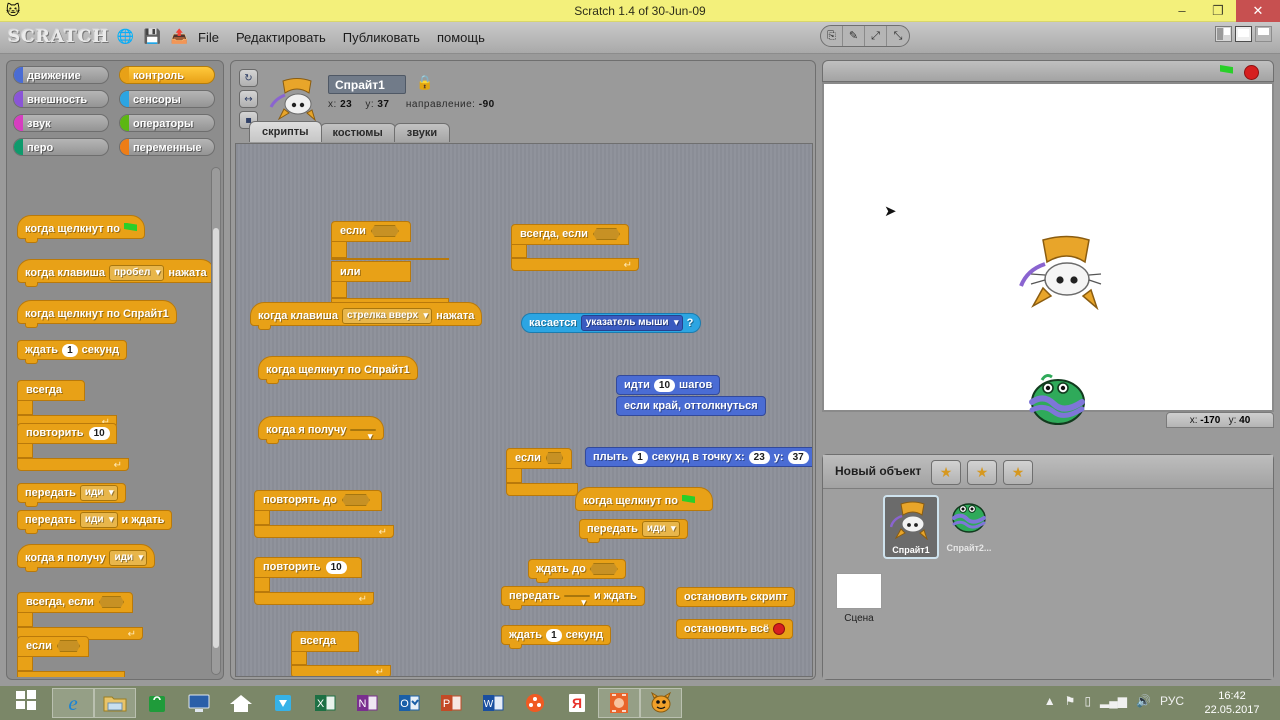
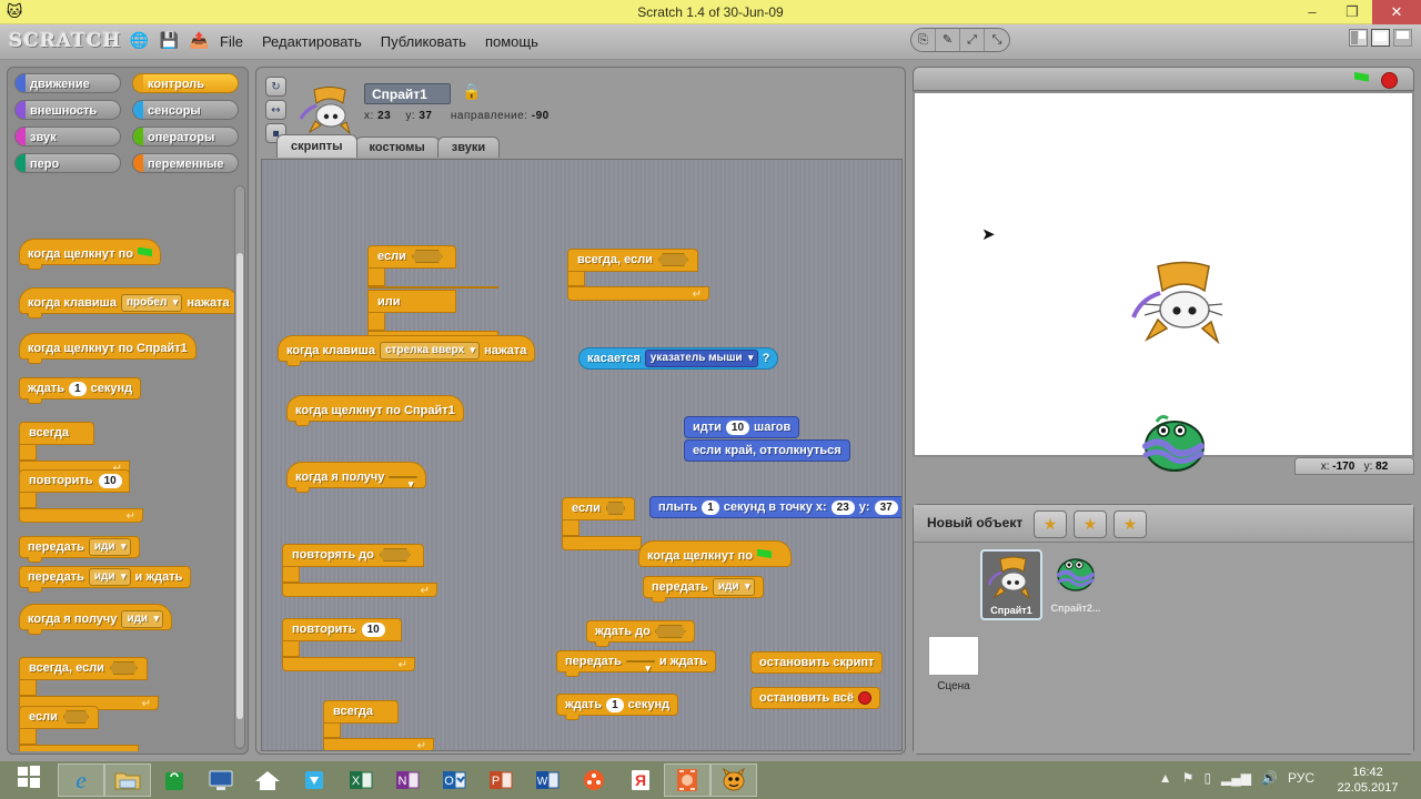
  🐱
  Scratch 1.4 of 30-Jun-09
  –
  ❐
  ✕
  SCRATCH
  🌐
  💾
  📤
  File
  Редактировать
  Публиковать
  помощь
  ⎘
  ✎
  ⤢
  ⤡
  движение
  контроль
  внешность
  сенсоры
  звук
  операторы
  перо
  переменные
  когда щелкнут по
  когда клавиша
  пробел
  нажата
  когда щелкнут по Спрайт1
  ждать
  1
  секунд
  всегда
  повторить
  10
  ↵
  передать
  иди
  передать
  иди
  и ждать
  когда я получу
  иди
  всегда, если
  ↵
  если
  ↻
  ↔
  ▪
  Спрайт1
  🔒
  x: 23 y: 37 направление: -90
  скрипты
  костюмы
  звуки
  если
  или
  когда клавиша
  стрелка вверх
  нажата
  когда щелкнут по Спрайт1
  когда я получу
  повторять до
  ↵
  повторить
  10
  ↵
  всегда
  ↵
  всегда, если
  ↵
  касается
  указатель мыши
  ?
  идти
  10
  шагов
  если край, оттолкнуться
  если
  плыть
  1
  секунд в точку x:
  23
  y:
  37
  когда щелкнут по
  передать
  иди
  ждать до
  передать
  и ждать
  ждать
  1
  секунд
  остановить скрипт
  остановить всё
- x: -170 y: 40
+ x: -170 y: 82
  ➤
  Новый объект
  ★
  ★
  ★
  Сцена
  Спрайт1
  Спрайт2...
  e
  X
  N
  O
  P
  W
  Я
  ▲
  ⚑
  ▯
  ▂▄▆
  🔊
  РУС
  16:42
  22.05.2017
